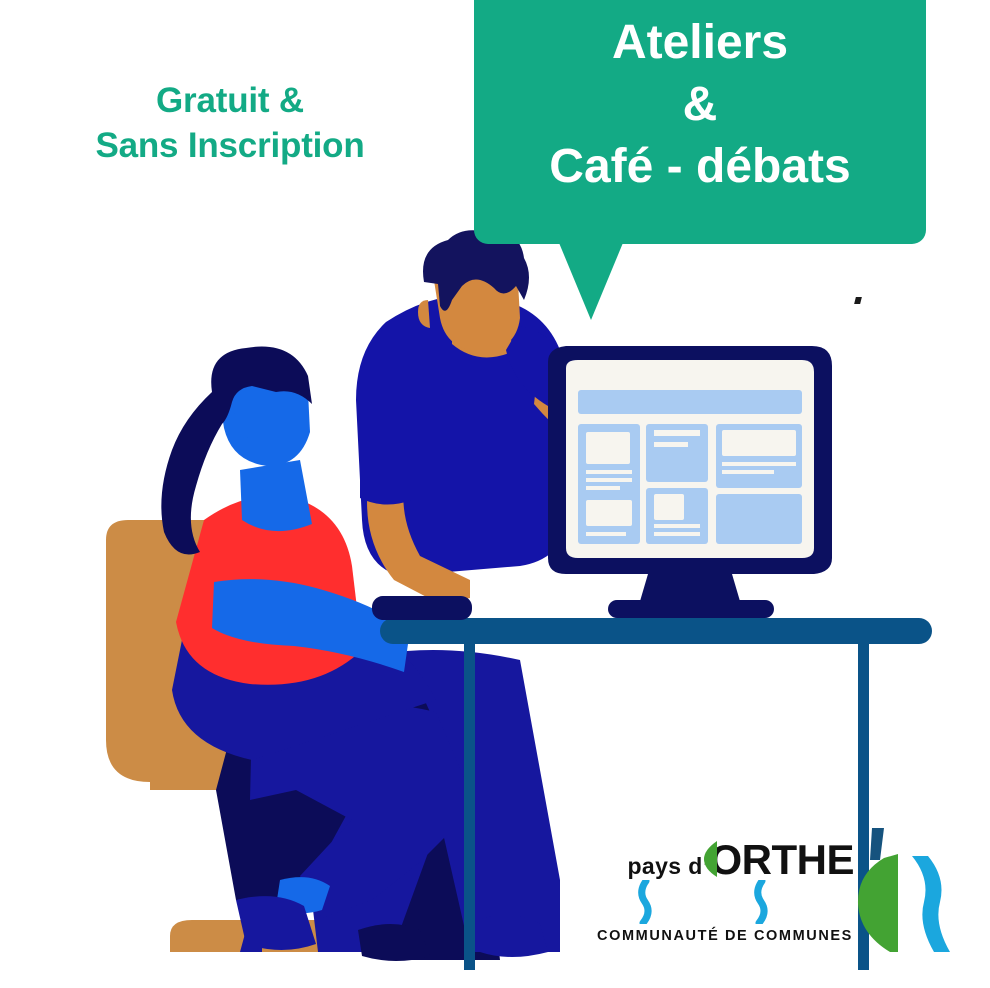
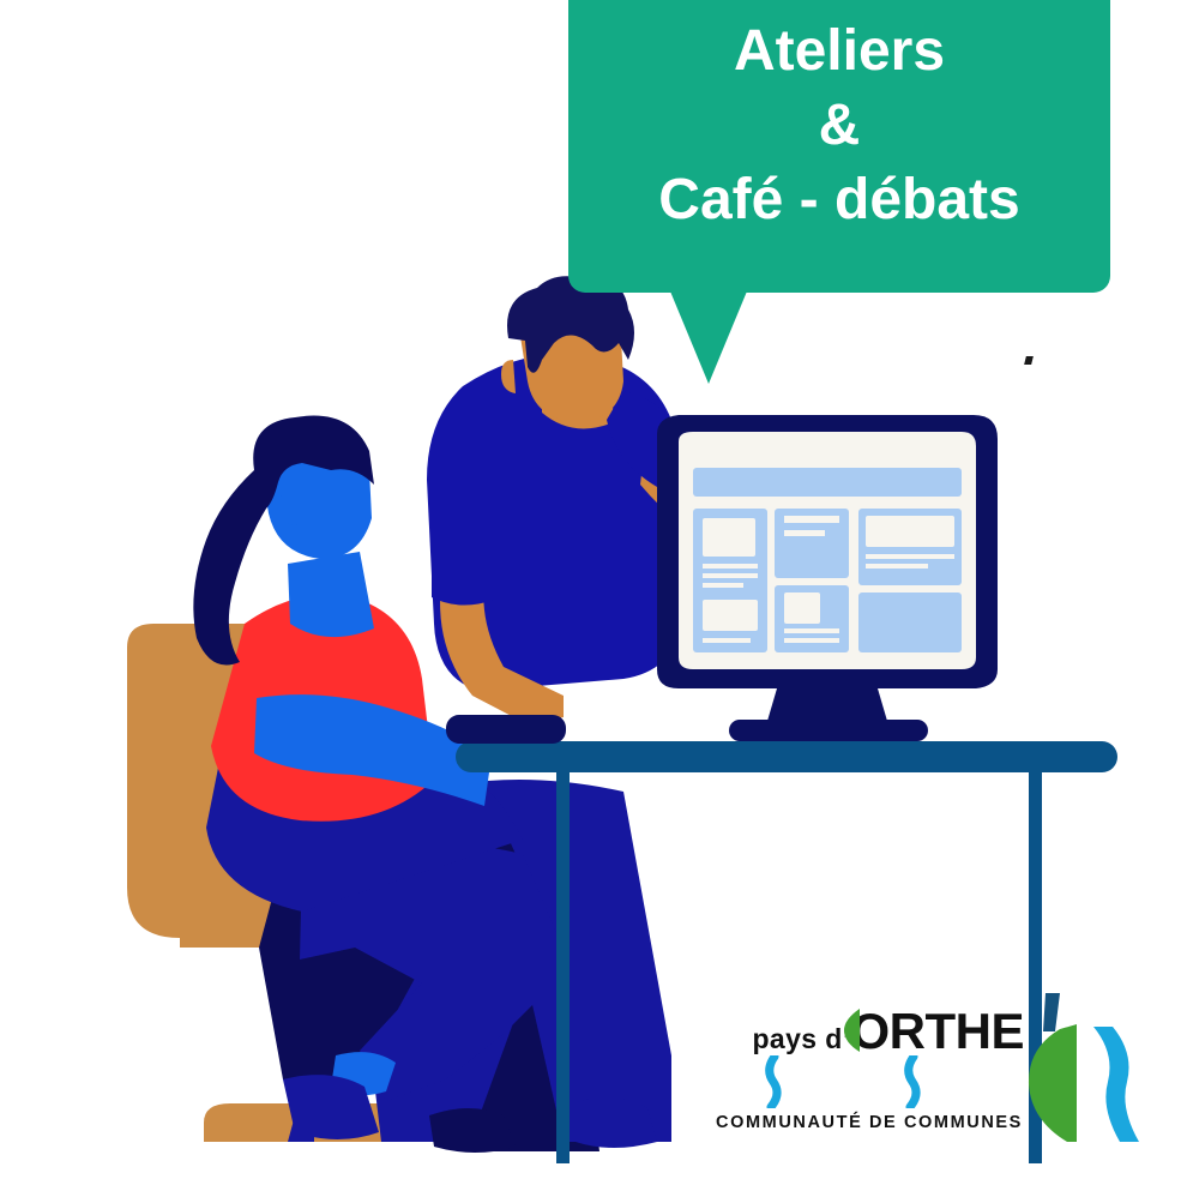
- Gratuit &
- Sans Inscription
  Ateliers
  &
  Café - débats
  pays d ORTHE
  COMMUNAUTÉ DE COMMUNES
